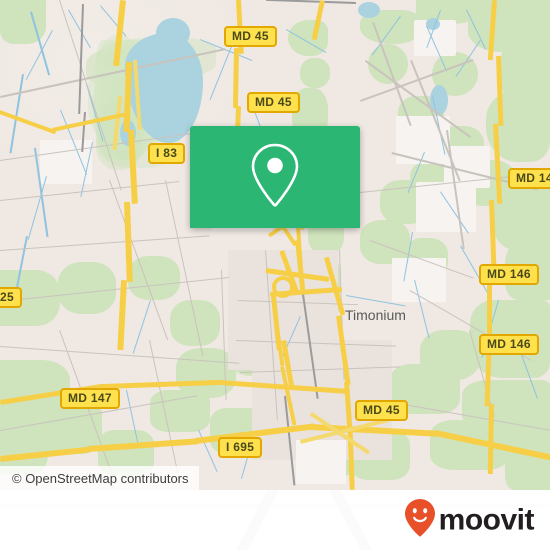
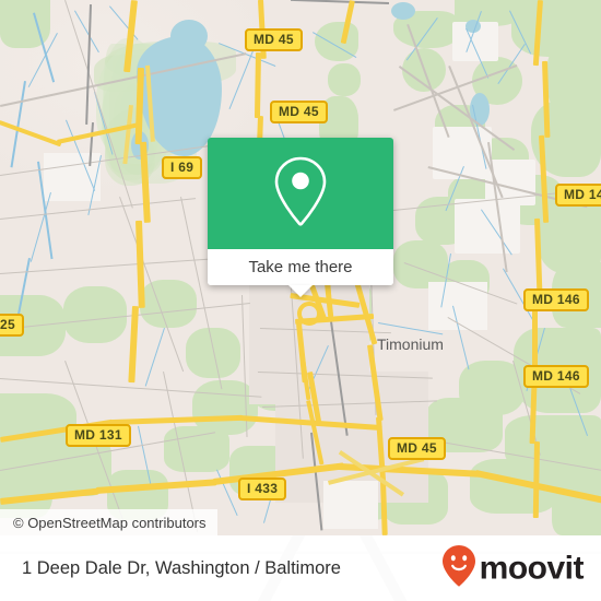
  MD 45
  MD 45
- I 83
+ I 69
  MD 14
  MD 146
  MD 146
  25
- MD 147
+ MD 131
  MD 45
- I 695
+ I 433
  Timonium
  © OpenStreetMap contributors
+ Take me there
+ 1 Deep Dale Dr, Washington / Baltimore
  moovit
